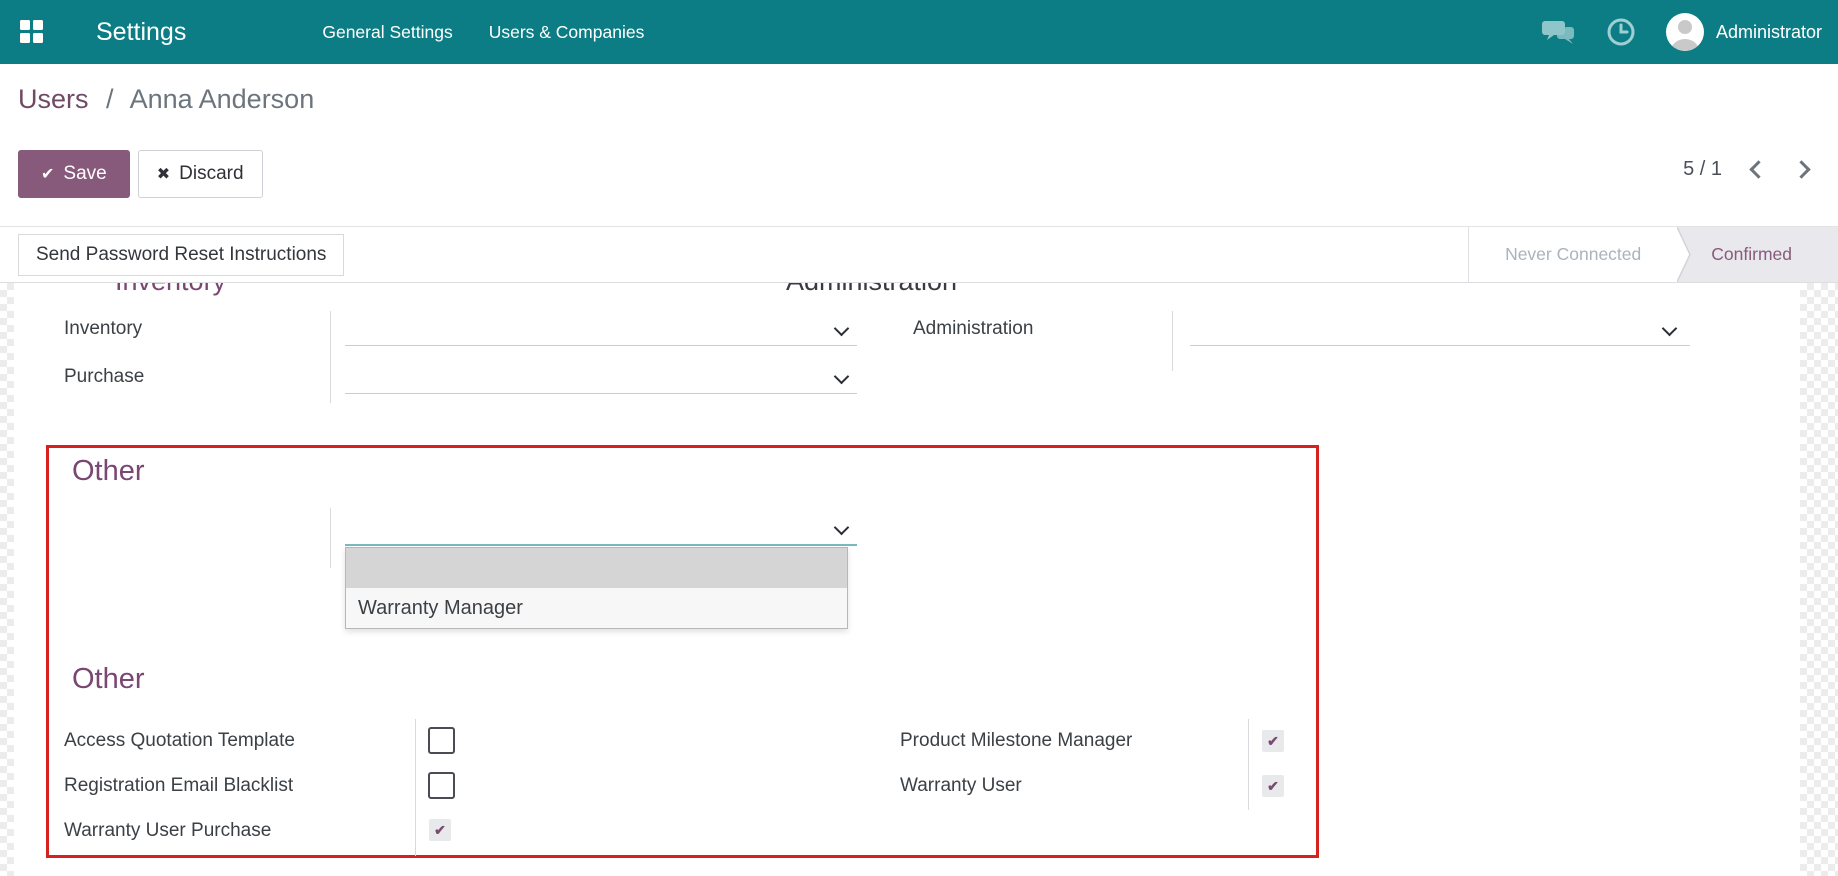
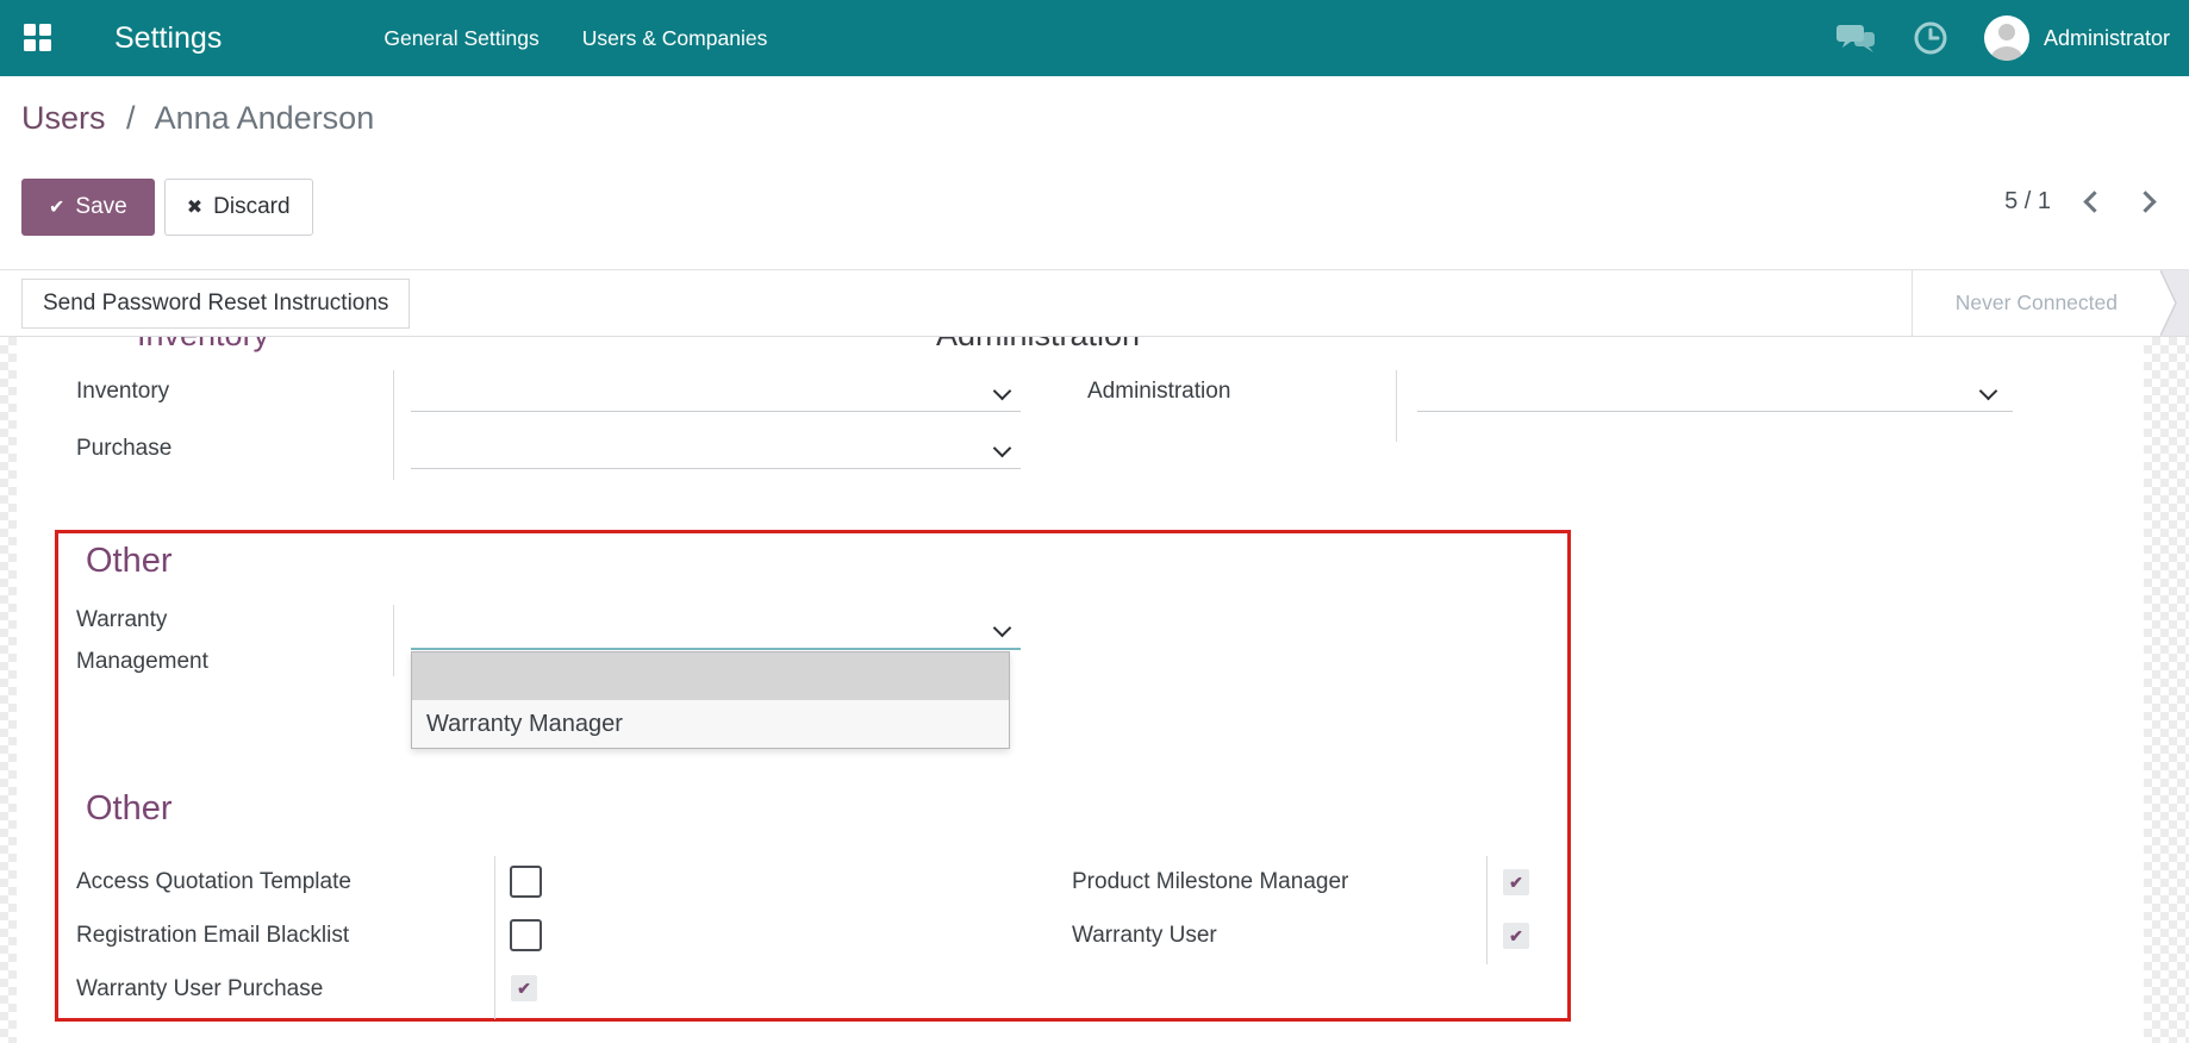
  Settings
  General Settings
  Users & Companies
  Administrator
  Users / Anna Anderson
  ✔
  Save
  ✖
  Discard
  5 / 1
  Send Password Reset Instructions
  Never Connected
- Confirmed
  Inventory
  Purchase
  Administration
  Other
+ Warranty Management
  Warranty Manager
  Other
  Access Quotation Template
  Registration Email Blacklist
  Warranty User Purchase
  ✔
  Product Milestone Manager
  ✔
  Warranty User
  ✔
